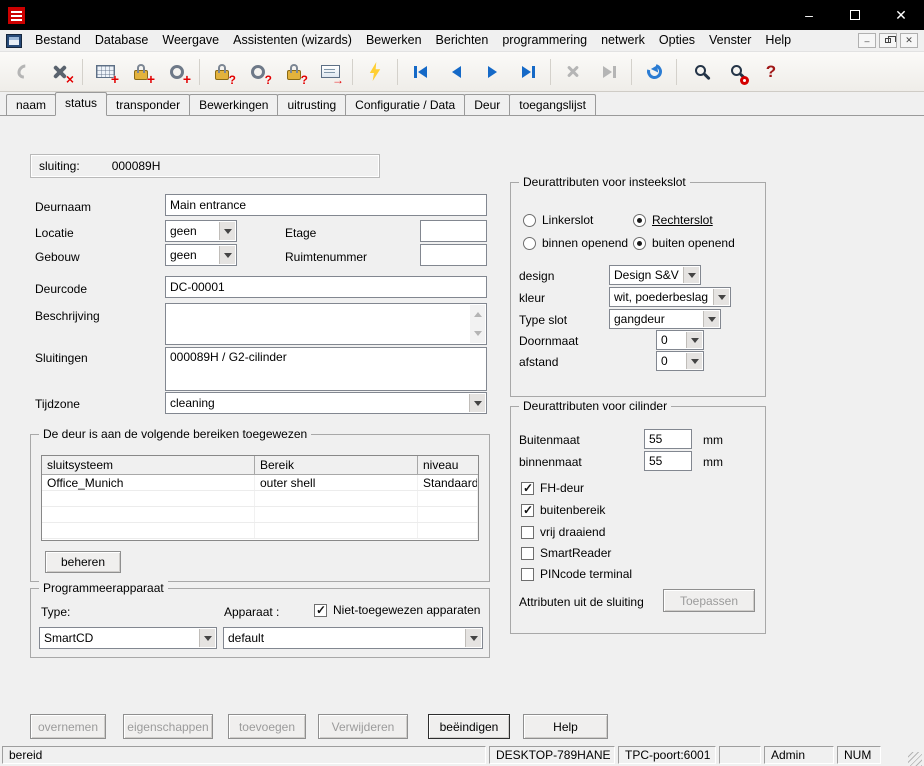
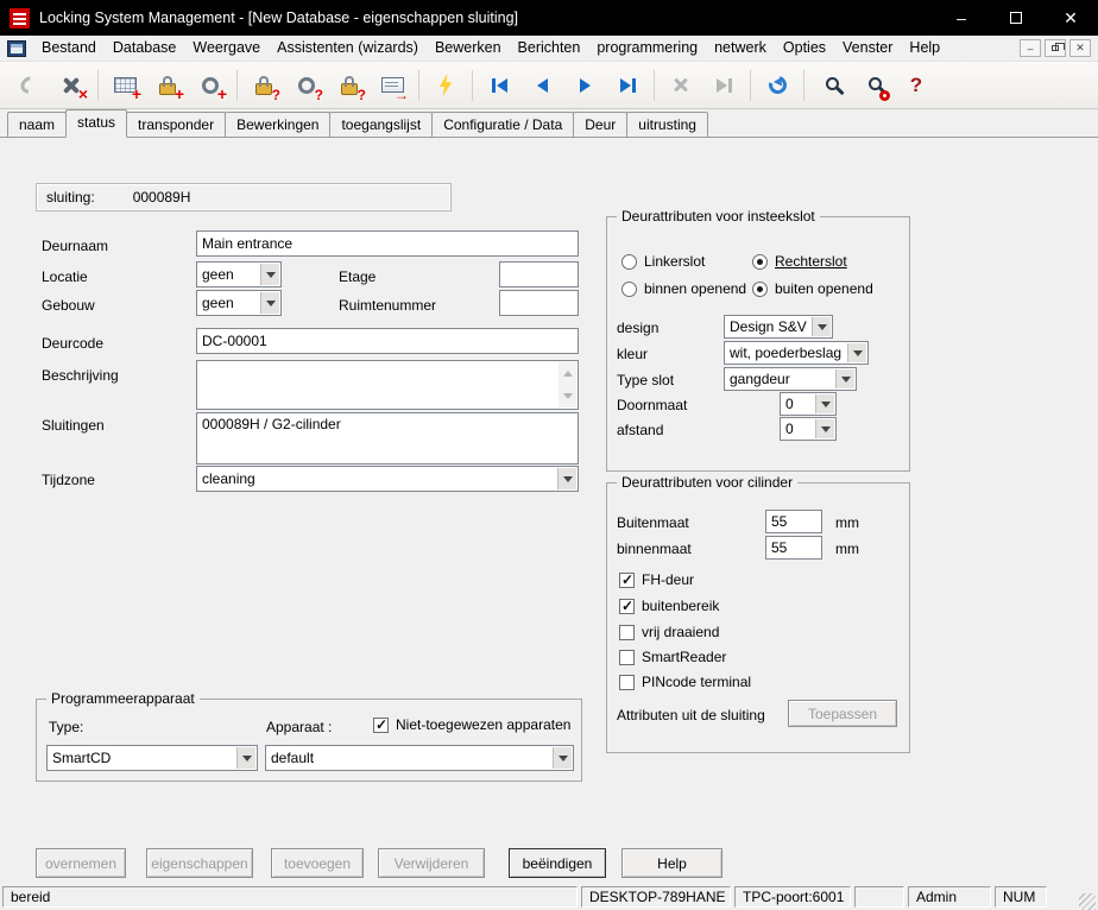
+ Locking System Management - [New Database - eigenschappen sluiting]
  –
  ✕
  Bestand
  Database
  Weergave
  Assistenten (wizards)
  Bewerken
  Berichten
  programmering
  netwerk
  Opties
  Venster
  Help
  –
  ✕
  ?
  naam
  status
  transponder
  Bewerkingen
- uitrusting
+ toegangslijst
  Configuratie / Data
  Deur
- toegangslijst
+ uitrusting
  sluiting:
  000089H
  Deurnaam
  Main entrance
  Locatie
  geen
  Etage
  Gebouw
  geen
  Ruimtenummer
  Deurcode
  DC-00001
  Beschrijving
  Sluitingen
  000089H / G2-cilinder
  Tijdzone
  cleaning
- De deur is aan de volgende bereiken toegewezen
- sluitsysteem
- Bereik
- niveau
- Office_Munich
- outer shell
- Standaard
- beheren
  Programmeerapparaat
  Type:
  Apparaat :
  Niet-toegewezen apparaten
  SmartCD
  default
  Deurattributen voor insteekslot
  Linkerslot
  Rechterslot
  binnen openend
  buiten openend
  design
  Design S&V
  kleur
  wit, poederbeslag
  Type slot
  gangdeur
  Doornmaat
  0
  afstand
  0
  Deurattributen voor cilinder
  Buitenmaat
  55
  mm
  binnenmaat
  55
  mm
  FH-deur
  buitenbereik
  vrij draaiend
  SmartReader
  PINcode terminal
  Attributen uit de sluiting
  Toepassen
  overnemen
  eigenschappen
  toevoegen
  Verwijderen
  beëindigen
  Help
  bereid
  TPC-poort:6001
  Admin
  NUM
